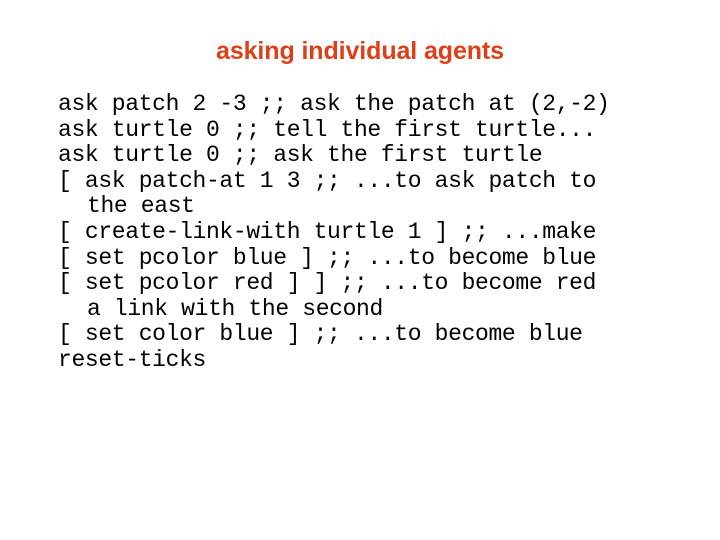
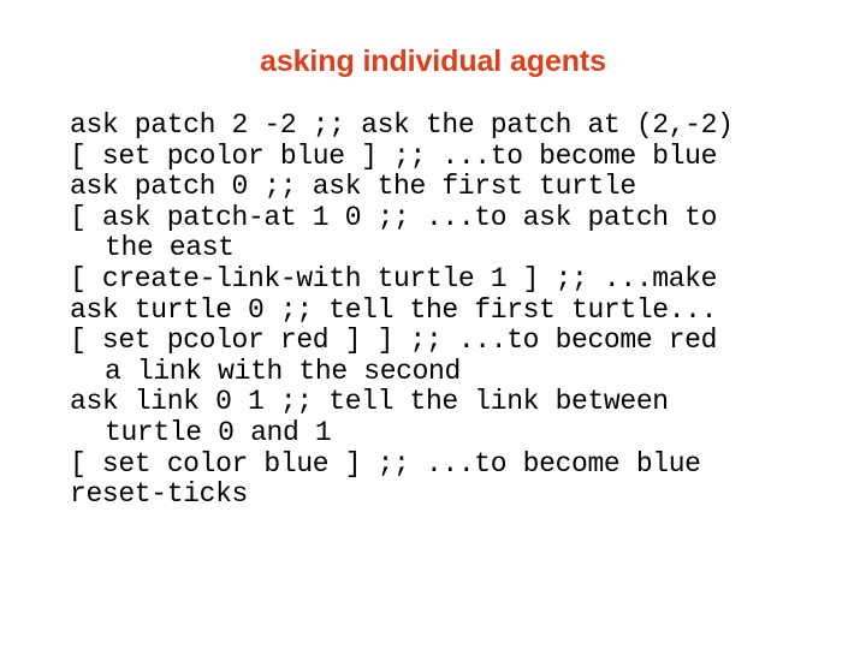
  asking individual agents
- ask patch 2 -3 ;; ask the patch at (2,-2)
+ ask patch 2 -2 ;; ask the patch at (2,-2)
- ask turtle 0 ;; tell the first turtle...
+ [ set pcolor blue ] ;; ...to become blue
- ask turtle 0 ;; ask the first turtle
+ ask patch 0 ;; ask the first turtle
- [ ask patch-at 1 3 ;; ...to ask patch to
+ [ ask patch-at 1 0 ;; ...to ask patch to
  the east
  [ create-link-with turtle 1 ] ;; ...make
- [ set pcolor blue ] ;; ...to become blue
+ ask turtle 0 ;; tell the first turtle...
  [ set pcolor red ] ] ;; ...to become red
  a link with the second
+ ask link 0 1 ;; tell the link between
+ turtle 0 and 1
  [ set color blue ] ;; ...to become blue
  reset-ticks
